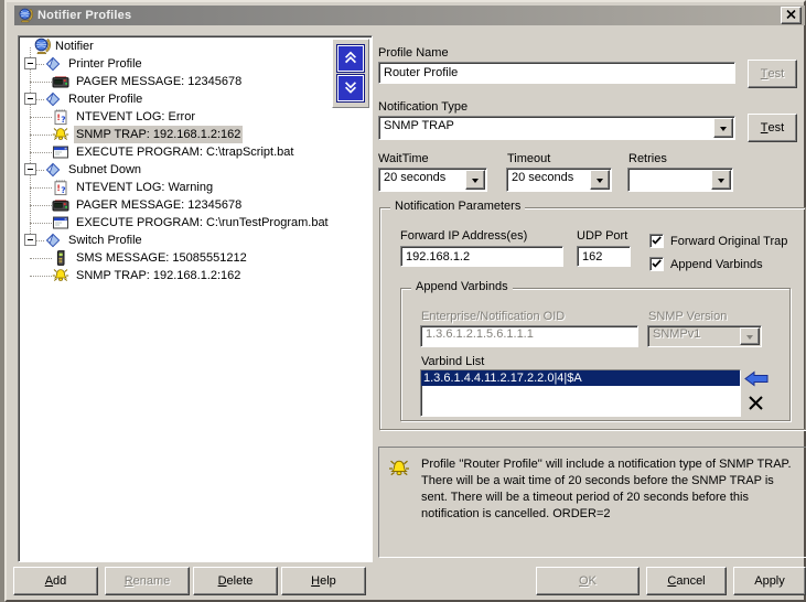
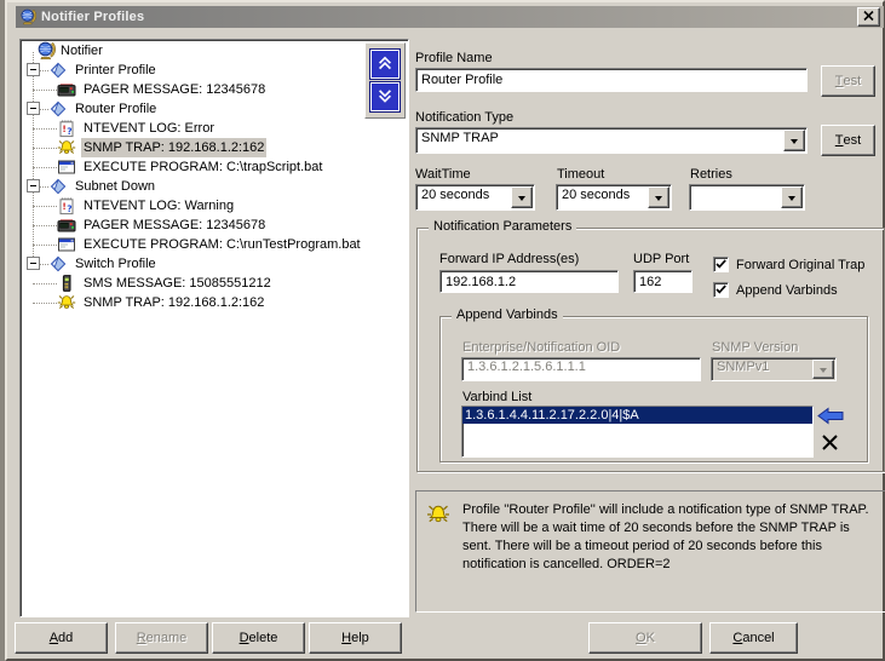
  Notifier Profiles
  Notifier
  Printer Profile
  PAGER MESSAGE: 12345678
  Router Profile
  !
  ?
  NTEVENT LOG: Error
  SNMP TRAP: 192.168.1.2:162
  EXECUTE PROGRAM: C:\trapScript.bat
  Subnet Down
  !
  ?
  NTEVENT LOG: Warning
  PAGER MESSAGE: 12345678
  EXECUTE PROGRAM: C:\runTestProgram.bat
  Switch Profile
  SMS MESSAGE: 15085551212
  SNMP TRAP: 192.168.1.2:162
  Profile Name
  Router Profile
  T
  est
  Notification Type
  SNMP TRAP
  T
  est
  WaitTime
  Timeout
  Retries
  20 seconds
  20 seconds
  Notification Parameters
  Forward IP Address(es)
  192.168.1.2
  UDP Port
  162
  Forward Original Trap
  Append Varbinds
  Append Varbinds
  Enterprise/Notification OID
  1.3.6.1.2.1.5.6.1.1.1
  SNMP Version
  SNMPv1
  Varbind List
  1.3.6.1.4.4.11.2.17.2.2.0|4|$A
  Profile ''Router Profile'' will include a notification type of SNMP TRAP. There will be a wait time of 20 seconds before the SNMP TRAP is sent. There will be a timeout period of 20 seconds before this notification is cancelled. ORDER=2
  A
  dd
  R
  ename
  D
  elete
  H
  elp
  O
  K
  C
  ancel
- Apply
